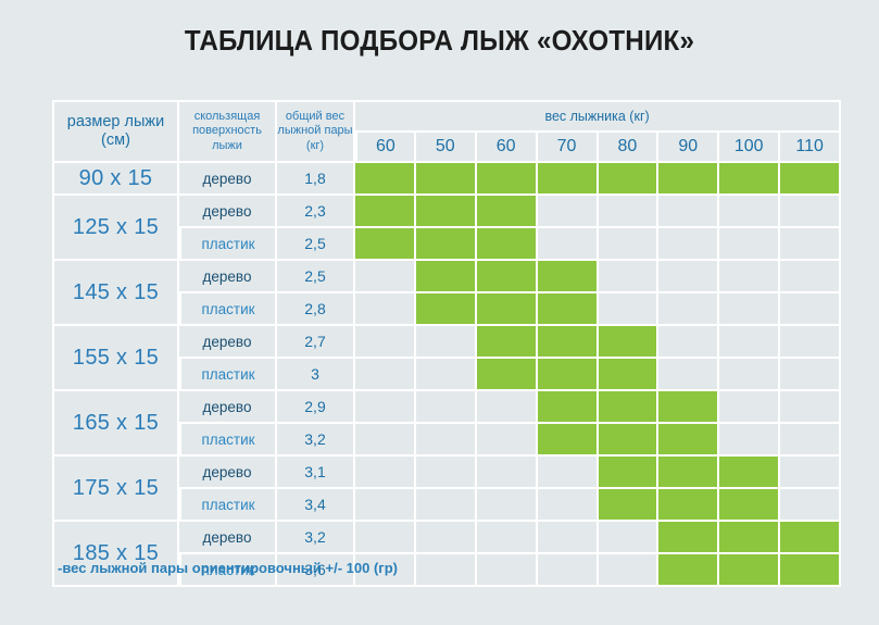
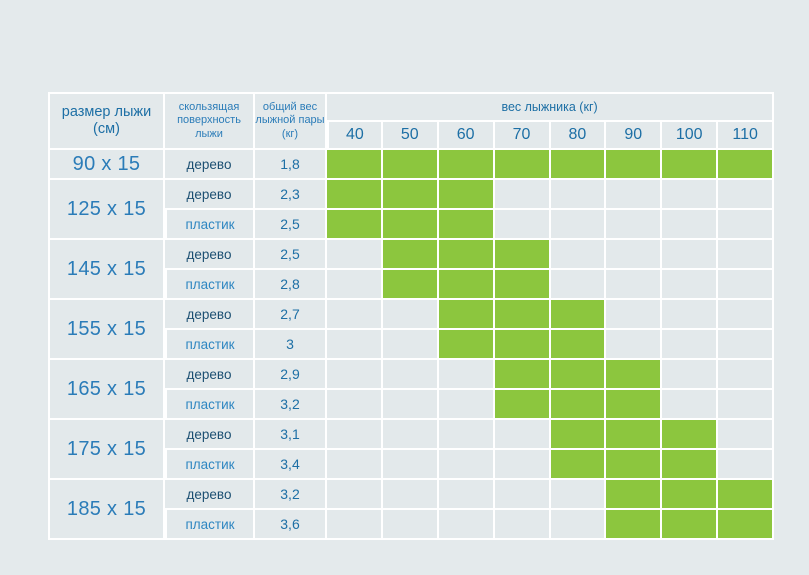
- ТАБЛИЦА ПОДБОРА ЛЫЖ «ОХОТНИК»
  размер лыжи (см)	скользящая поверхность лыжи	общий вес лыжной пары (кг)	вес лыжника (кг)
- 60	50	60	70	80	90	100	110
+ 40	50	60	70	80	90	100	110
  90 x 15	дерево	1,8
  125 x 15	дерево	2,3
  пластик	2,5
  145 x 15	дерево	2,5
  пластик	2,8
  155 x 15	дерево	2,7
  пластик	3
  165 x 15	дерево	2,9
  пластик	3,2
  175 x 15	дерево	3,1
  пластик	3,4
  185 x 15	дерево	3,2
  пластик	3,6
- -вес лыжной пары ориентировочный +/- 100 (гр)
